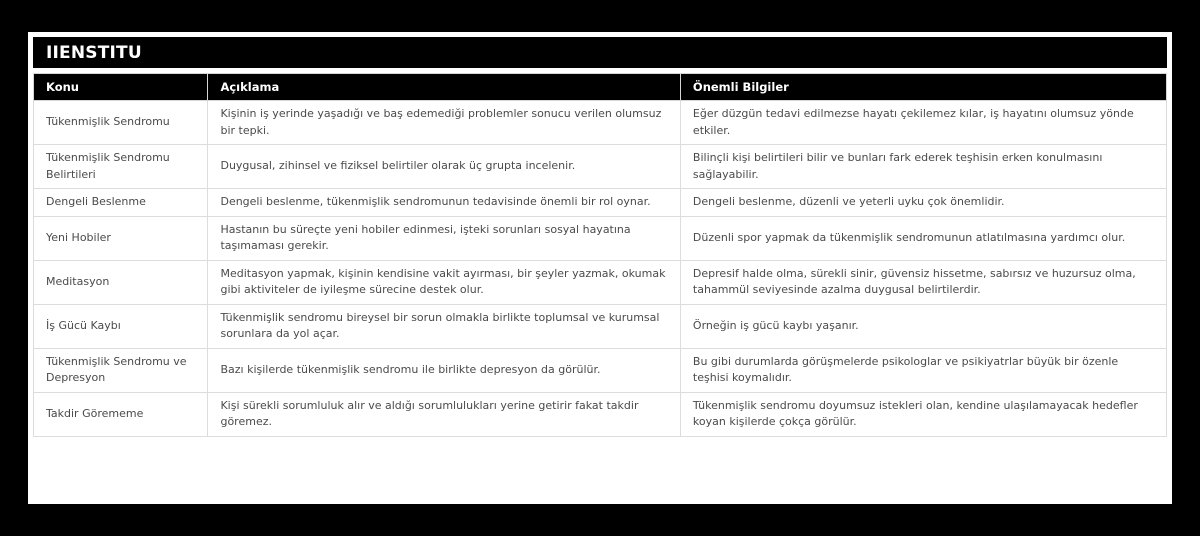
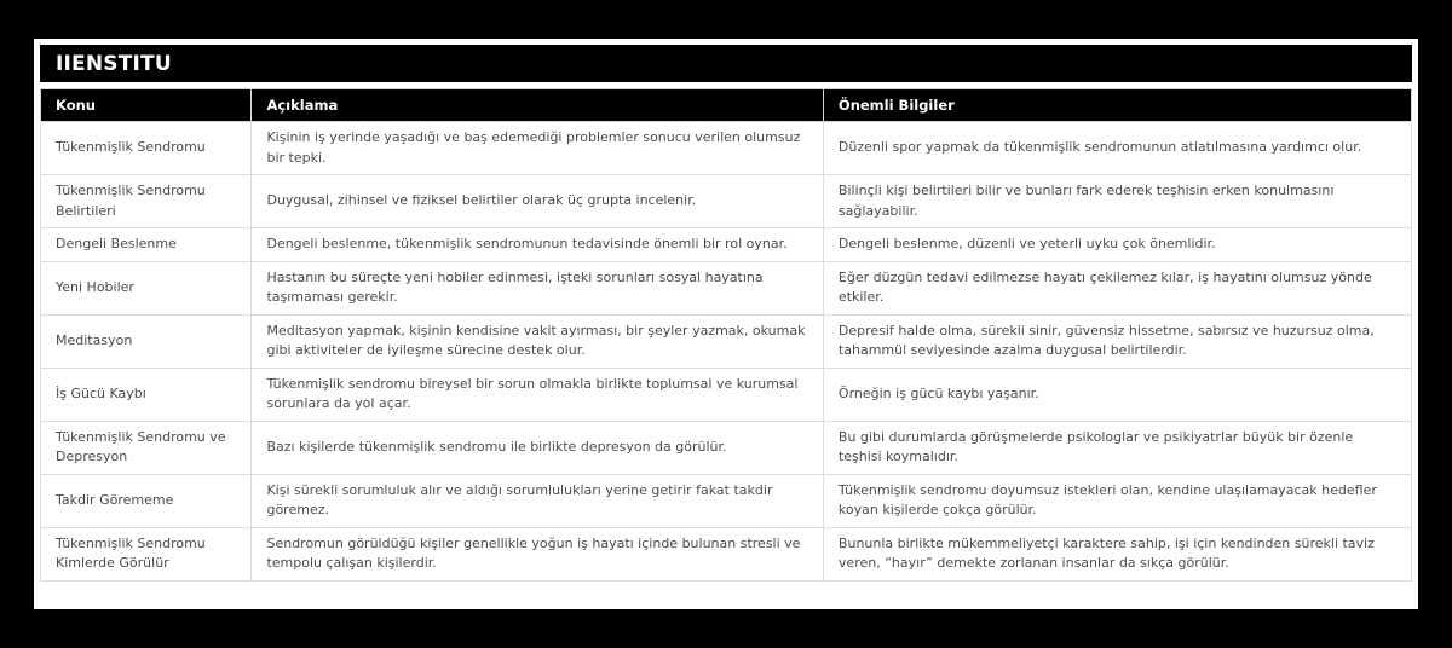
  IIENSTITU
  Konu	Açıklama	Önemli Bilgiler
- Tükenmişlik Sendromu	Kişinin iş yerinde yaşadığı ve baş edemediği problemler sonucu verilen olumsuz bir tepki.	Eğer düzgün tedavi edilmezse hayatı çekilemez kılar, iş hayatını olumsuz yönde etkiler.
+ Tükenmişlik Sendromu	Kişinin iş yerinde yaşadığı ve baş edemediği problemler sonucu verilen olumsuz bir tepki.	Düzenli spor yapmak da tükenmişlik sendromunun atlatılmasına yardımcı olur.
  Tükenmişlik Sendromu Belirtileri	Duygusal, zihinsel ve fiziksel belirtiler olarak üç grupta incelenir.	Bilinçli kişi belirtileri bilir ve bunları fark ederek teşhisin erken konulmasını sağlayabilir.
  Dengeli Beslenme	Dengeli beslenme, tükenmişlik sendromunun tedavisinde önemli bir rol oynar.	Dengeli beslenme, düzenli ve yeterli uyku çok önemlidir.
- Yeni Hobiler	Hastanın bu süreçte yeni hobiler edinmesi, işteki sorunları sosyal hayatına taşımaması gerekir.	Düzenli spor yapmak da tükenmişlik sendromunun atlatılmasına yardımcı olur.
+ Yeni Hobiler	Hastanın bu süreçte yeni hobiler edinmesi, işteki sorunları sosyal hayatına taşımaması gerekir.	Eğer düzgün tedavi edilmezse hayatı çekilemez kılar, iş hayatını olumsuz yönde etkiler.
  Meditasyon	Meditasyon yapmak, kişinin kendisine vakit ayırması, bir şeyler yazmak, okumak gibi aktiviteler de iyileşme sürecine destek olur.	Depresif halde olma, sürekli sinir, güvensiz hissetme, sabırsız ve huzursuz olma, tahammül seviyesinde azalma duygusal belirtilerdir.
  İş Gücü Kaybı	Tükenmişlik sendromu bireysel bir sorun olmakla birlikte toplumsal ve kurumsal sorunlara da yol açar.	Örneğin iş gücü kaybı yaşanır.
  Tükenmişlik Sendromu ve Depresyon	Bazı kişilerde tükenmişlik sendromu ile birlikte depresyon da görülür.	Bu gibi durumlarda görüşmelerde psikologlar ve psikiyatrlar büyük bir özenle teşhisi koymalıdır.
  Takdir Görememe	Kişi sürekli sorumluluk alır ve aldığı sorumlulukları yerine getirir fakat takdir göremez.	Tükenmişlik sendromu doyumsuz istekleri olan, kendine ulaşılamayacak hedefler koyan kişilerde çokça görülür.
+ Tükenmişlik Sendromu Kimlerde Görülür	Sendromun görüldüğü kişiler genellikle yoğun iş hayatı içinde bulunan stresli ve tempolu çalışan kişilerdir.	Bununla birlikte mükemmeliyetçi karaktere sahip, işi için kendinden sürekli taviz veren, “hayır” demekte zorlanan insanlar da sıkça görülür.
